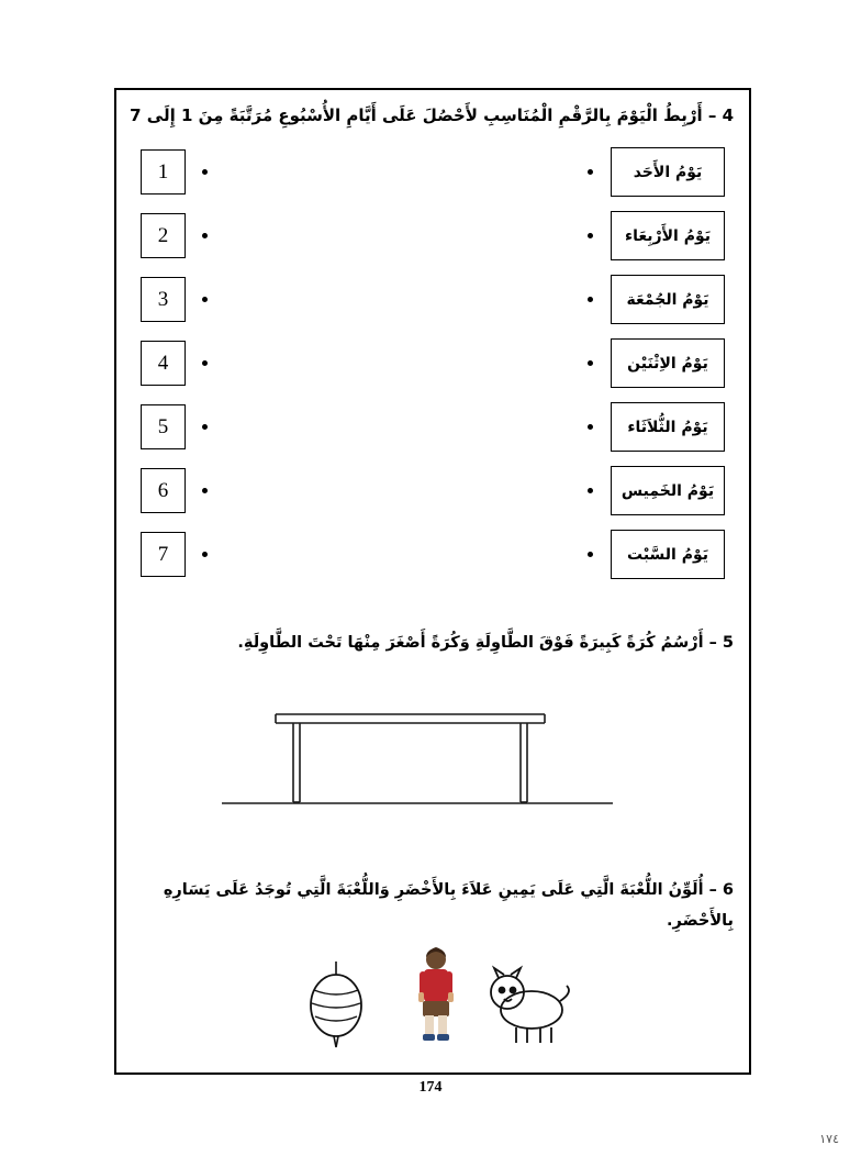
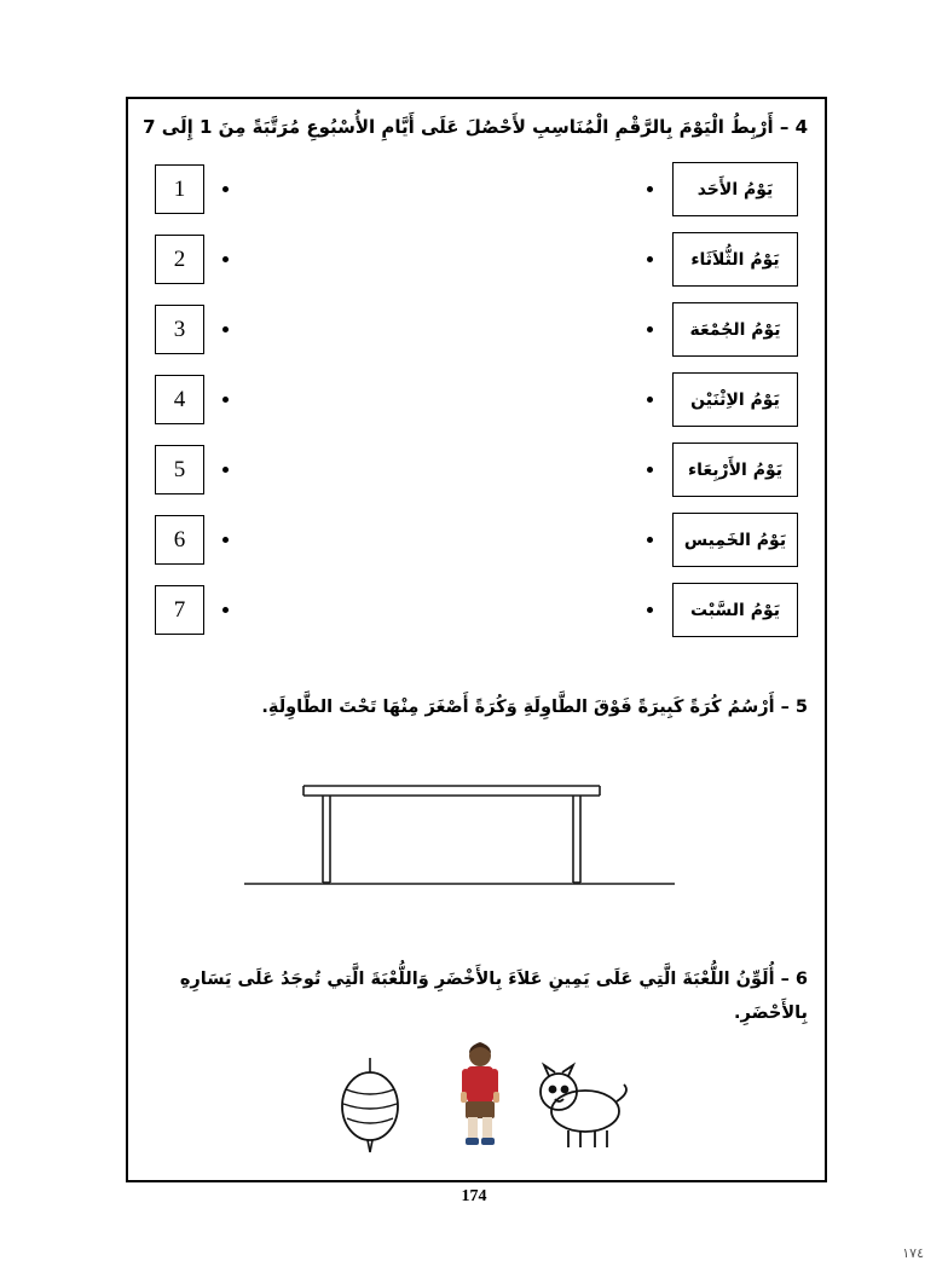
  4 – أَرْبِطُ الْيَوْمَ بِالرَّقْمِ الْمُنَاسِبِ لأَحْصُلَ عَلَى أَيَّامِ الأُسْبُوعِ مُرَتَّبَةً مِنَ 1 إِلَى 7
  1
  2
  3
  4
  5
  6
  7
  يَوْمُ الأَحَد
- يَوْمُ الأَرْبِعَاء
+ يَوْمُ الثُّلاَثَاء
  يَوْمُ الجُمْعَة
  يَوْمُ الاِثْنَيْن
- يَوْمُ الثُّلاَثَاء
+ يَوْمُ الأَرْبِعَاء
  يَوْمُ الخَمِيس
  يَوْمُ السَّبْت
  5 – أَرْسُمُ كُرَةً كَبِيرَةً فَوْقَ الطَّاوِلَةِ وَكُرَةً أَصْغَرَ مِنْهَا تَحْتَ الطَّاوِلَةِ.
  6 – أُلَوِّنُ اللُّعْبَةَ الَّتِي عَلَى يَمِينِ عَلاَءَ بِالأَخْضَرِ وَاللُّعْبَةَ الَّتِي تُوجَدُ عَلَى يَسَارِهِ بِالأَحْضَرِ.
  174
  ١٧٤
